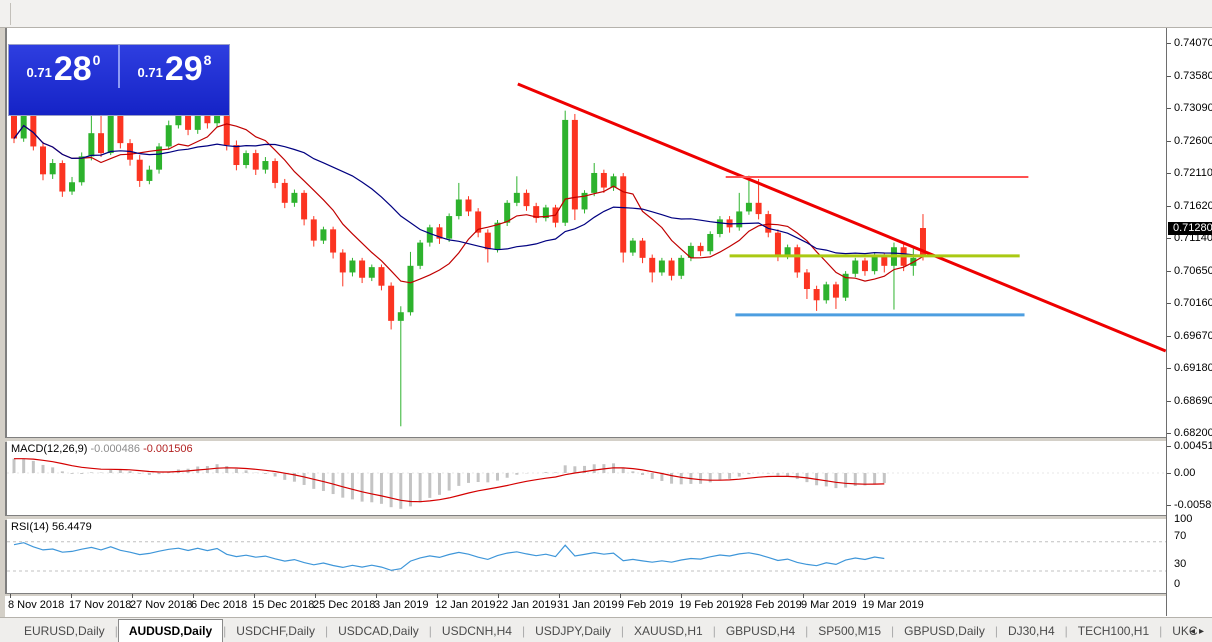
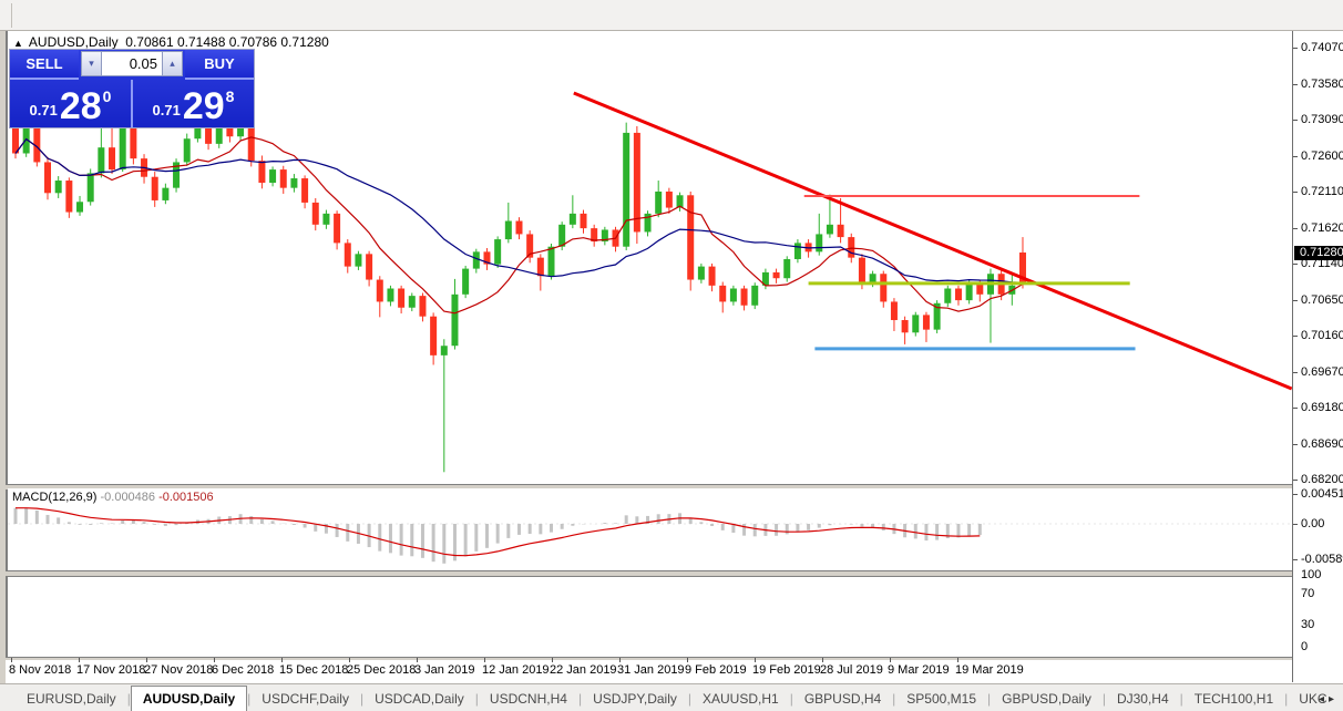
+ ▲ AUDUSD,Daily 0.70861 0.71488 0.70786 0.71280
+ SELL
+ ▾
+ 0.05
+ ▴
+ BUY
  0.71
  28
  0
  0.71
  29
  8
  MACD(12,26,9) -0.000486 -0.001506
- RSI(14) 56.4479
  8 Nov 2018
  17 Nov 2018
  27 Nov 2018
  6 Dec 2018
  15 Dec 2018
  25 Dec 2018
  3 Jan 2019
  12 Jan 2019
  22 Jan 2019
  31 Jan 2019
  9 Feb 2019
  19 Feb 2019
- 28 Feb 2019
+ 28 Jul 2019
  9 Mar 2019
  19 Mar 2019
  0.74070
  0.73580
  0.73090
  0.72600
  0.72110
  0.71620
  0.71140
  0.70650
  0.70160
  0.69670
  0.69180
  0.68690
  0.68200
  0.71280
  0.00451
  0.00
  -0.0058
  100
  70
  30
  0
  EURUSD,Daily
  |
  AUDUSD,Daily
  |
  USDCHF,Daily
  |
  USDCAD,Daily
  |
  USDCNH,H4
  |
  USDJPY,Daily
  |
  XAUUSD,H1
  |
  GBPUSD,H4
  |
  SP500,M15
  |
  GBPUSD,Daily
  |
  DJ30,H4
  |
  TECH100,H1
  |
  UKC
  ◂▸
